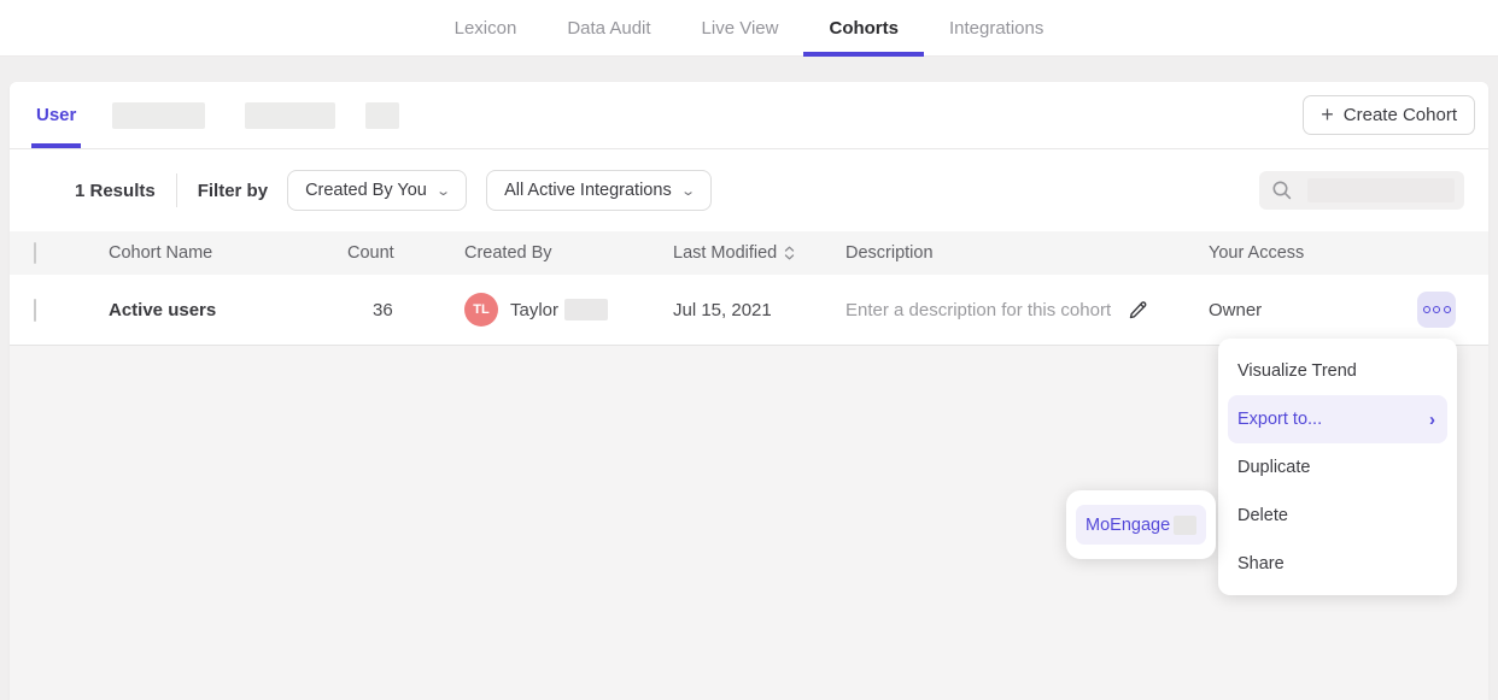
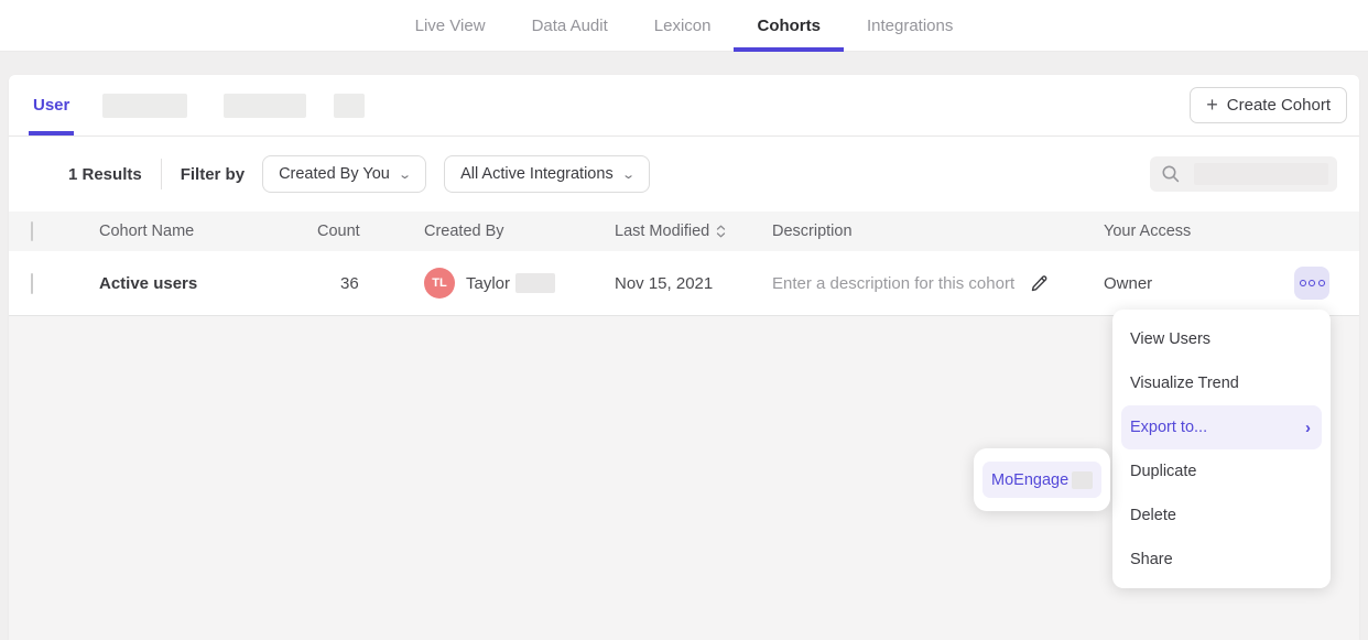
- Lexicon
+ Live View
  Data Audit
- Live View
+ Lexicon
  Cohorts
  Integrations
  User
  +
  Create Cohort
  1 Results
  Filter by
  Created By You
  ⌄
  All Active Integrations
  ⌄
  Cohort Name
  Count
  Created By
  Last Modified
  Description
  Your Access
  Active users
  36
  TL
  Taylor
- Jul 15, 2021
+ Nov 15, 2021
  Enter a description for this cohort
  Owner
+ View Users
  Visualize Trend
  Export to...
  ›
  Duplicate
  Delete
  Share
  MoEngage
